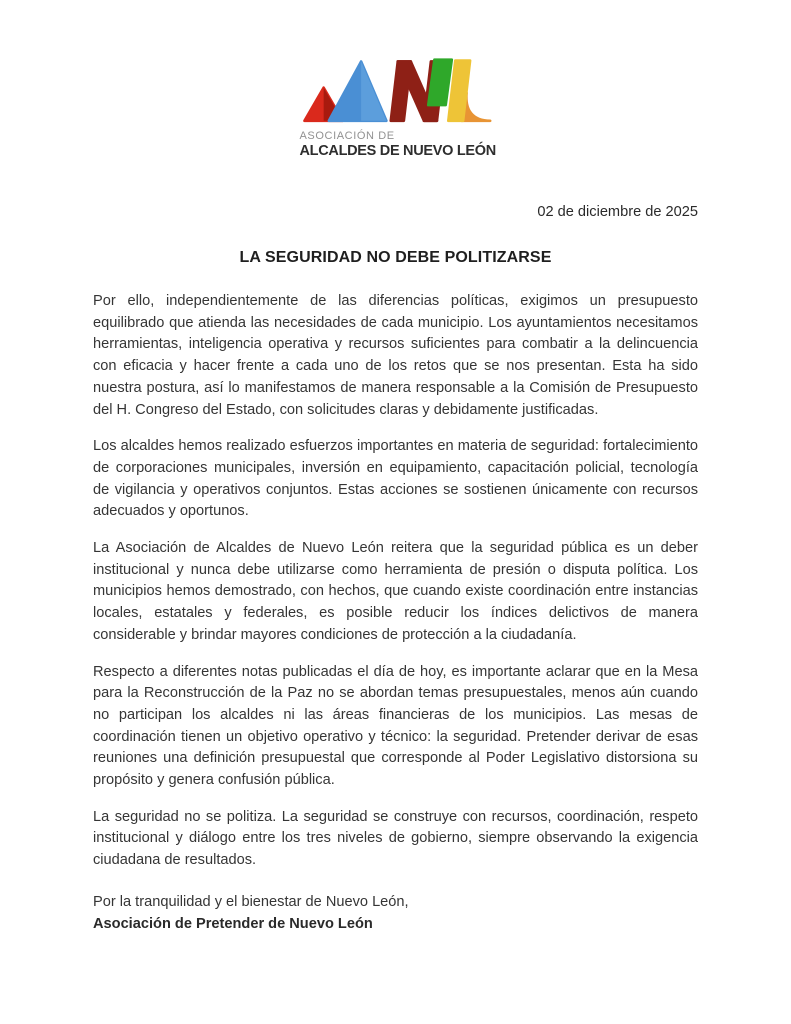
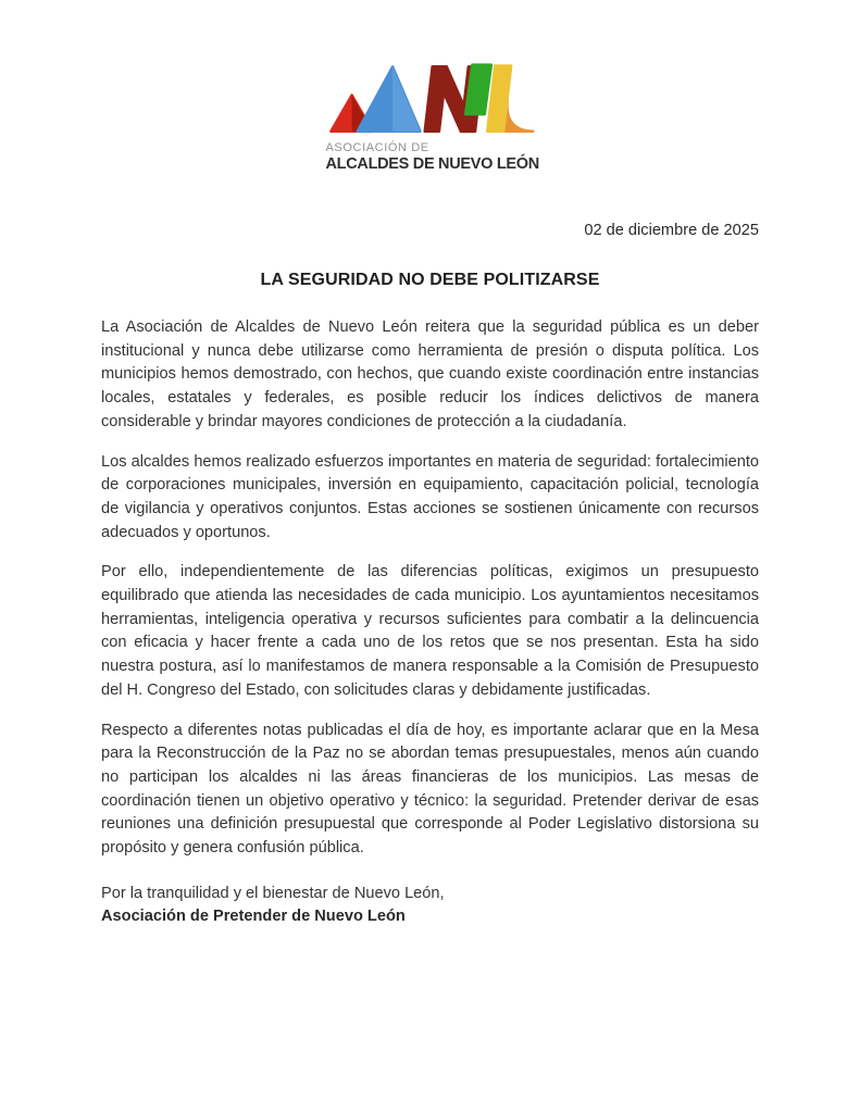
  ASOCIACIÓN DE
  ALCALDES DE NUEVO LEÓN
  02 de diciembre de 2025
  LA SEGURIDAD NO DEBE POLITIZARSE
- Por ello, independientemente de las diferencias políticas, exigimos un presupuesto equilibrado que atienda las necesidades de cada municipio. Los ayuntamientos necesitamos herramientas, inteligencia operativa y recursos suficientes para combatir a la delincuencia con eficacia y hacer frente a cada uno de los retos que se nos presentan. Esta ha sido nuestra postura, así lo manifestamos de manera responsable a la Comisión de Presupuesto del H. Congreso del Estado, con solicitudes claras y debidamente justificadas.
+ La Asociación de Alcaldes de Nuevo León reitera que la seguridad pública es un deber institucional y nunca debe utilizarse como herramienta de presión o disputa política. Los municipios hemos demostrado, con hechos, que cuando existe coordinación entre instancias locales, estatales y federales, es posible reducir los índices delictivos de manera considerable y brindar mayores condiciones de protección a la ciudadanía.
  Los alcaldes hemos realizado esfuerzos importantes en materia de seguridad: fortalecimiento de corporaciones municipales, inversión en equipamiento, capacitación policial, tecnología de vigilancia y operativos conjuntos. Estas acciones se sostienen únicamente con recursos adecuados y oportunos.
- La Asociación de Alcaldes de Nuevo León reitera que la seguridad pública es un deber institucional y nunca debe utilizarse como herramienta de presión o disputa política. Los municipios hemos demostrado, con hechos, que cuando existe coordinación entre instancias locales, estatales y federales, es posible reducir los índices delictivos de manera considerable y brindar mayores condiciones de protección a la ciudadanía.
+ Por ello, independientemente de las diferencias políticas, exigimos un presupuesto equilibrado que atienda las necesidades de cada municipio. Los ayuntamientos necesitamos herramientas, inteligencia operativa y recursos suficientes para combatir a la delincuencia con eficacia y hacer frente a cada uno de los retos que se nos presentan. Esta ha sido nuestra postura, así lo manifestamos de manera responsable a la Comisión de Presupuesto del H. Congreso del Estado, con solicitudes claras y debidamente justificadas.
  Respecto a diferentes notas publicadas el día de hoy, es importante aclarar que en la Mesa para la Reconstrucción de la Paz no se abordan temas presupuestales, menos aún cuando no participan los alcaldes ni las áreas financieras de los municipios. Las mesas de coordinación tienen un objetivo operativo y técnico: la seguridad. Pretender derivar de esas reuniones una definición presupuestal que corresponde al Poder Legislativo distorsiona su propósito y genera confusión pública.
- La seguridad no se politiza. La seguridad se construye con recursos, coordinación, respeto institucional y diálogo entre los tres niveles de gobierno, siempre observando la exigencia ciudadana de resultados.
  Por la tranquilidad y el bienestar de Nuevo León,
  Asociación de Pretender de Nuevo León
